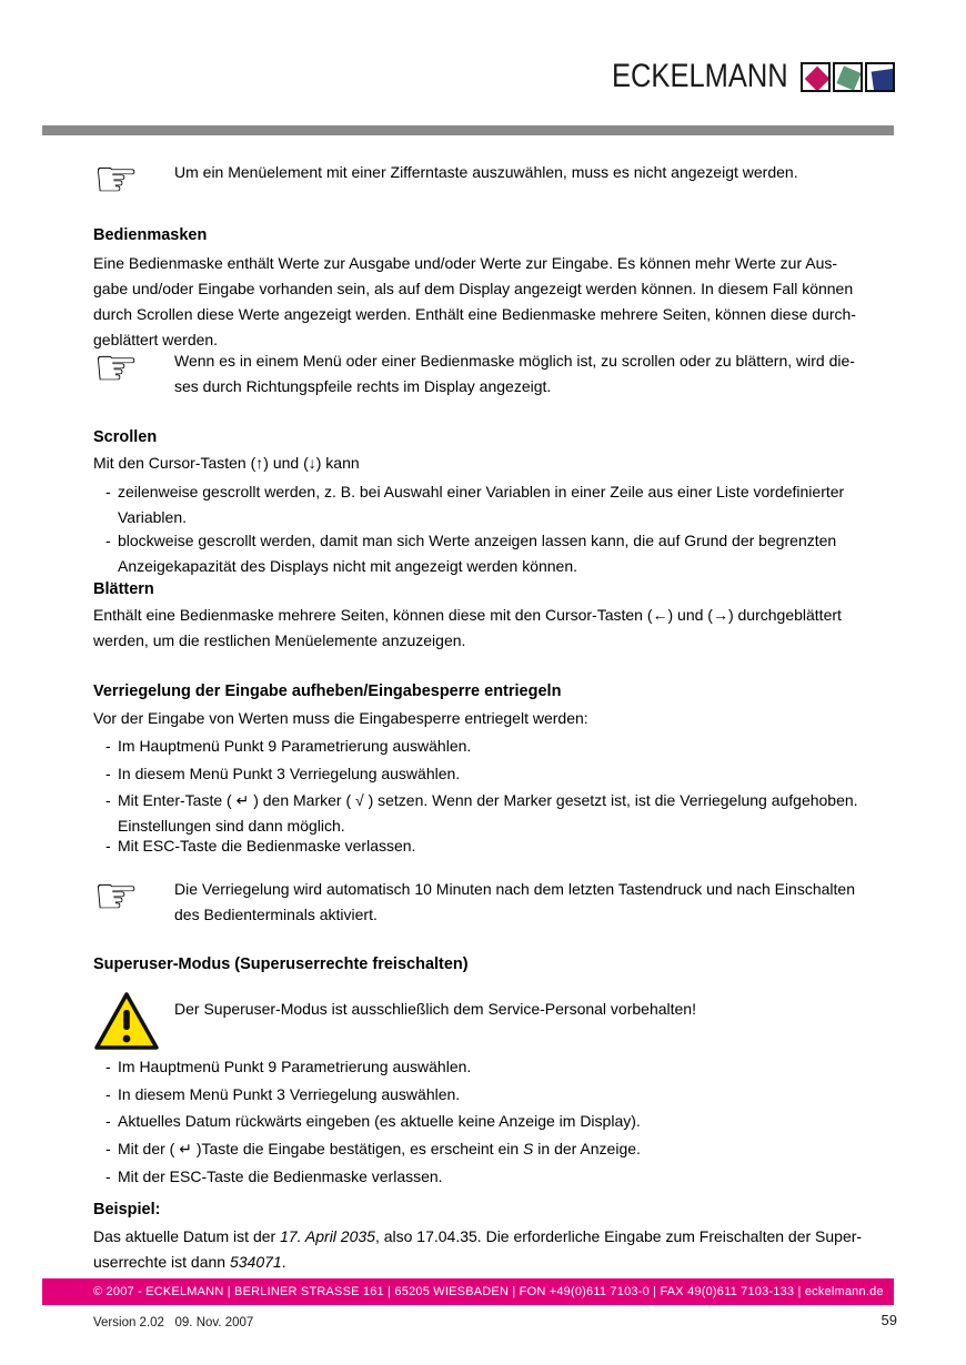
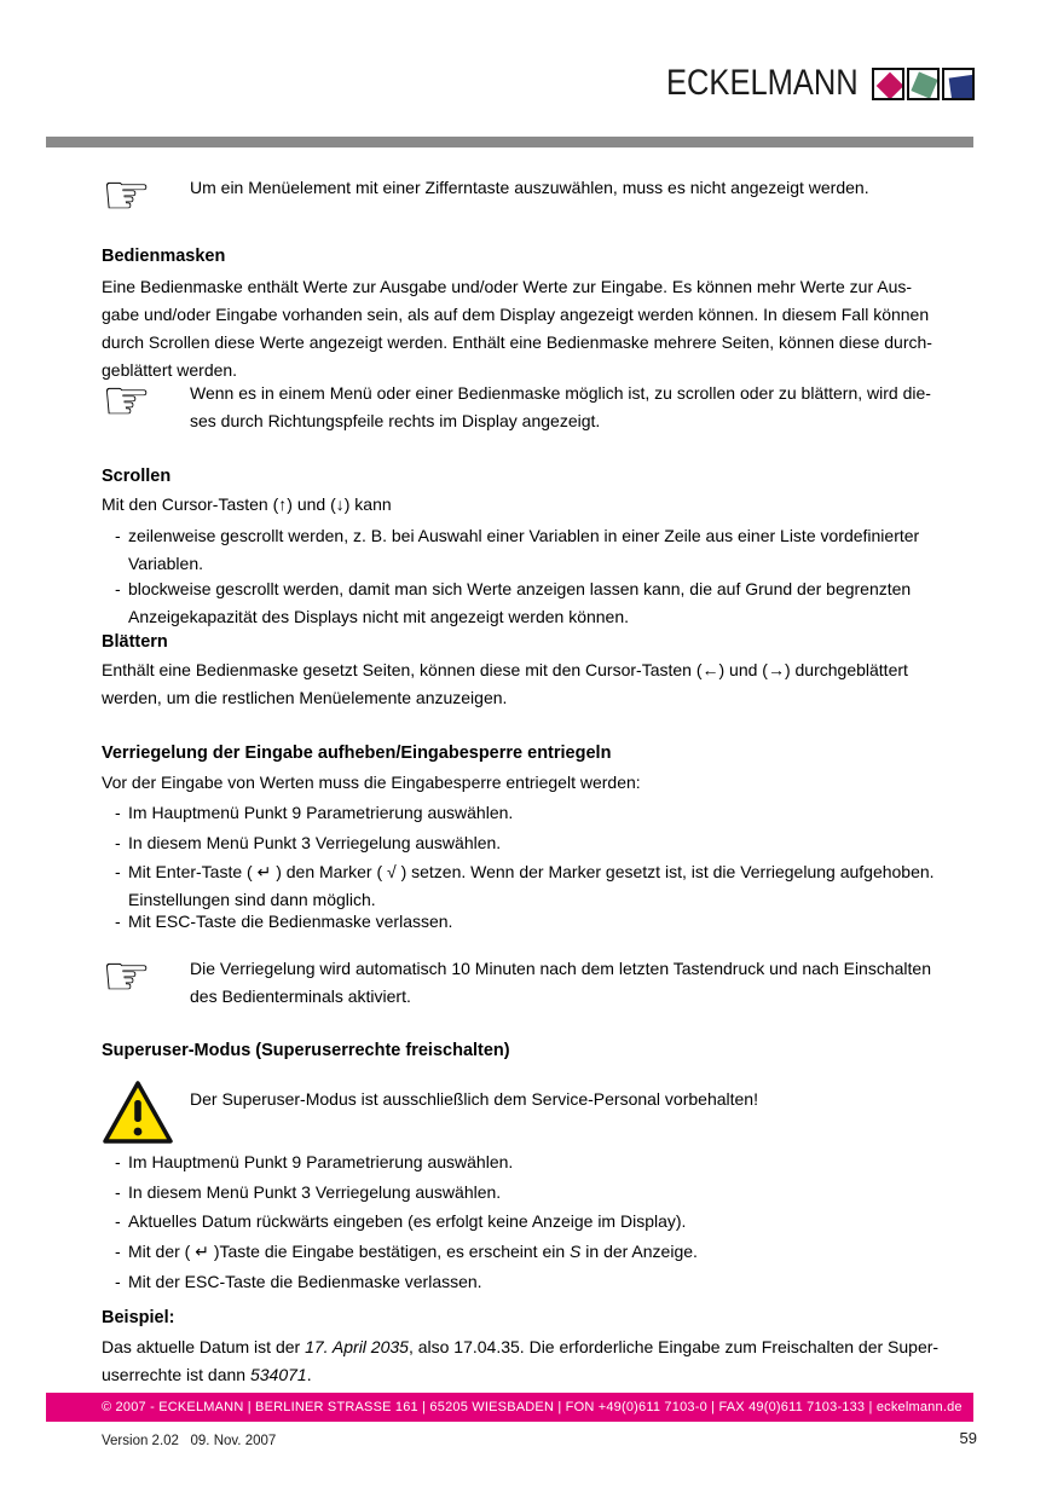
  ECKELMANN
  ☞
  Um ein Menüelement mit einer Zifferntaste auszuwählen, muss es nicht angezeigt werden.
  Bedienmasken
  Eine Bedienmaske enthält Werte zur Ausgabe und/oder Werte zur Eingabe. Es können mehr Werte zur Aus-
  gabe und/oder Eingabe vorhanden sein, als auf dem Display angezeigt werden können. In diesem Fall können
  durch Scrollen diese Werte angezeigt werden. Enthält eine Bedienmaske mehrere Seiten, können diese durch-
  geblättert werden.
  ☞
  Wenn es in einem Menü oder einer Bedienmaske möglich ist, zu scrollen oder zu blättern, wird die-
  ses durch Richtungspfeile rechts im Display angezeigt.
  Scrollen
  Mit den Cursor-Tasten (↑) und (↓) kann
  -
  zeilenweise gescrollt werden, z. B. bei Auswahl einer Variablen in einer Zeile aus einer Liste vordefinierter
  Variablen.
  -
  blockweise gescrollt werden, damit man sich Werte anzeigen lassen kann, die auf Grund der begrenzten
  Anzeigekapazität des Displays nicht mit angezeigt werden können.
  Blättern
- Enthält eine Bedienmaske mehrere Seiten, können diese mit den Cursor-Tasten (←) und (→) durchgeblättert
+ Enthält eine Bedienmaske gesetzt Seiten, können diese mit den Cursor-Tasten (←) und (→) durchgeblättert
  werden, um die restlichen Menüelemente anzuzeigen.
  Verriegelung der Eingabe aufheben/Eingabesperre entriegeln
  Vor der Eingabe von Werten muss die Eingabesperre entriegelt werden:
  -
  Im Hauptmenü Punkt 9 Parametrierung auswählen.
  -
  In diesem Menü Punkt 3 Verriegelung auswählen.
  -
  Mit Enter-Taste ( ↵ ) den Marker ( √ ) setzen. Wenn der Marker gesetzt ist, ist die Verriegelung aufgehoben.
  Einstellungen sind dann möglich.
  -
  Mit ESC-Taste die Bedienmaske verlassen.
  ☞
  Die Verriegelung wird automatisch 10 Minuten nach dem letzten Tastendruck und nach Einschalten
  des Bedienterminals aktiviert.
  Superuser-Modus (Superuserrechte freischalten)
  Der Superuser-Modus ist ausschließlich dem Service-Personal vorbehalten!
  -
  Im Hauptmenü Punkt 9 Parametrierung auswählen.
  -
  In diesem Menü Punkt 3 Verriegelung auswählen.
  -
- Aktuelles Datum rückwärts eingeben (es aktuelle keine Anzeige im Display).
+ Aktuelles Datum rückwärts eingeben (es erfolgt keine Anzeige im Display).
  -
  Mit der ( ↵ )Taste die Eingabe bestätigen, es erscheint ein S in der Anzeige.
  -
  Mit der ESC-Taste die Bedienmaske verlassen.
  Beispiel:
  Das aktuelle Datum ist der 17. April 2035, also 17.04.35. Die erforderliche Eingabe zum Freischalten der Super-
  userrechte ist dann 534071.
  © 2007 - ECKELMANN | BERLINER STRASSE 161 | 65205 WIESBADEN | FON +49(0)611 7103-0 | FAX 49(0)611 7103-133 | eckelmann.de
  Version 2.02 09. Nov. 2007
  59
